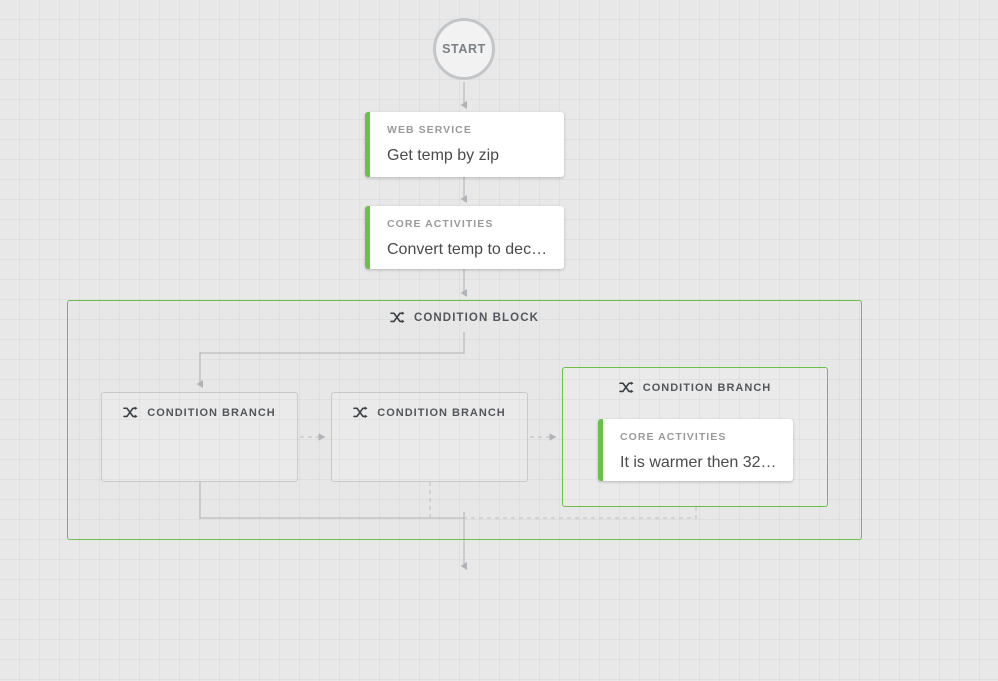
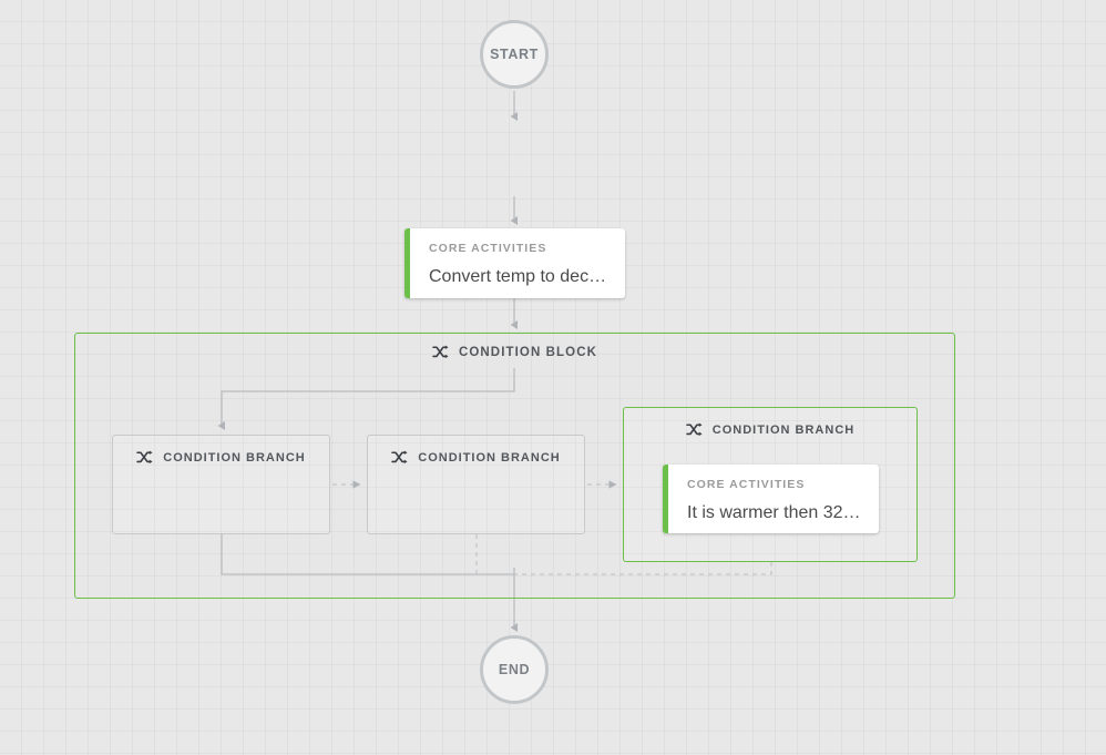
  START
- WEB SERVICE
- Get temp by zip
  CORE ACTIVITIES
  Convert temp to decim
  CONDITION BLOCK
  CONDITION BRANCH
  CONDITION BRANCH
  CONDITION BRANCH
  CORE ACTIVITIES
  It is warmer then 32 F
+ END
